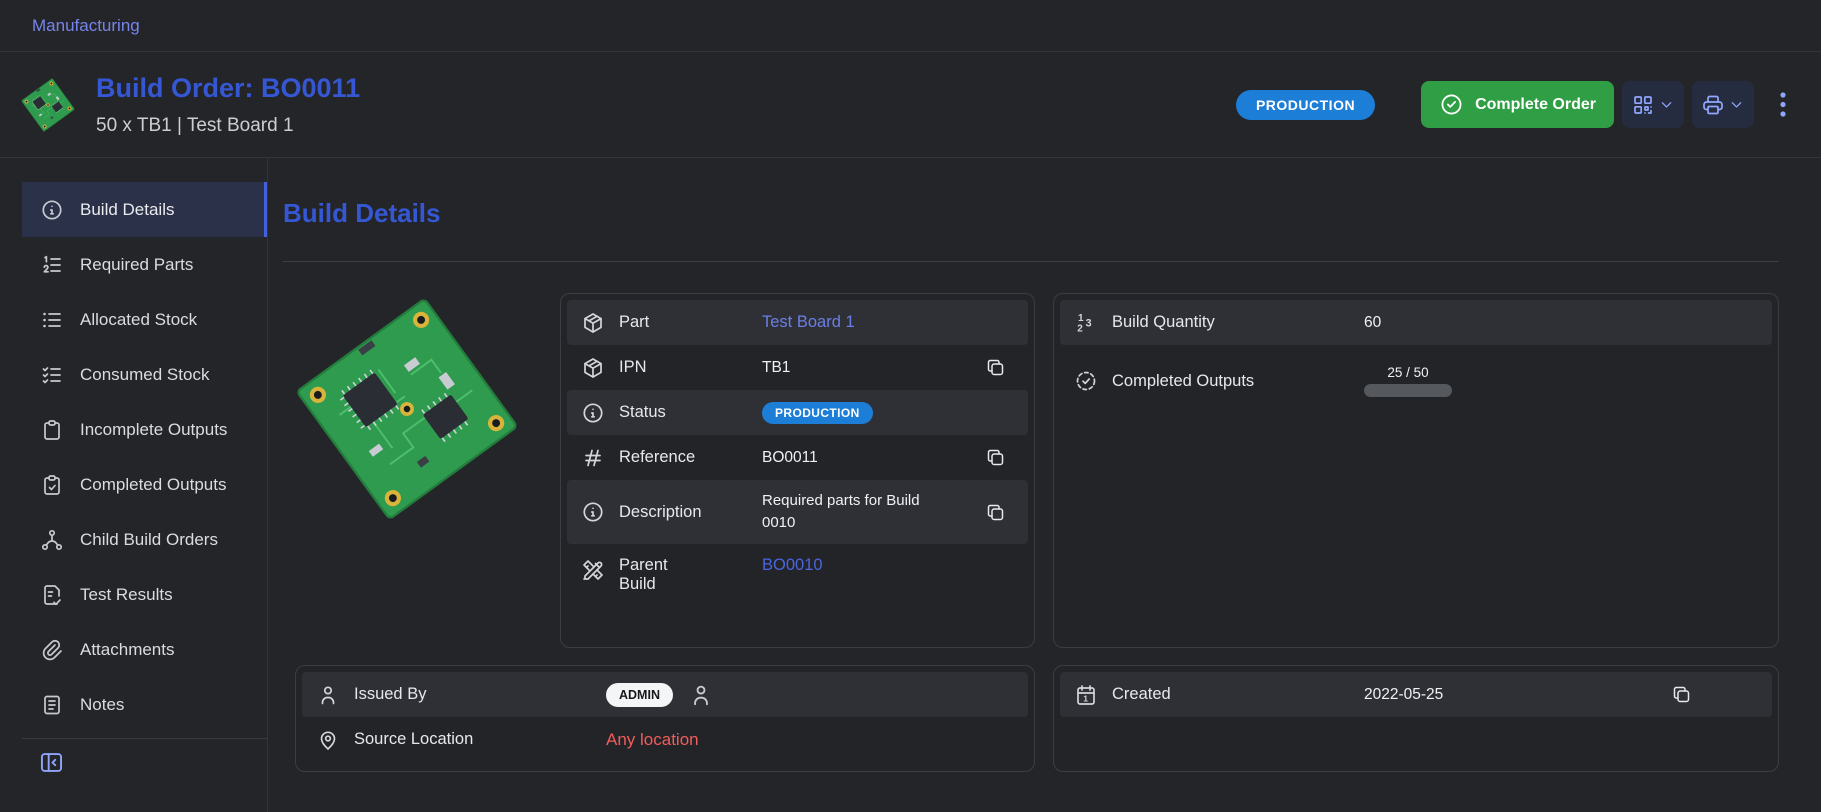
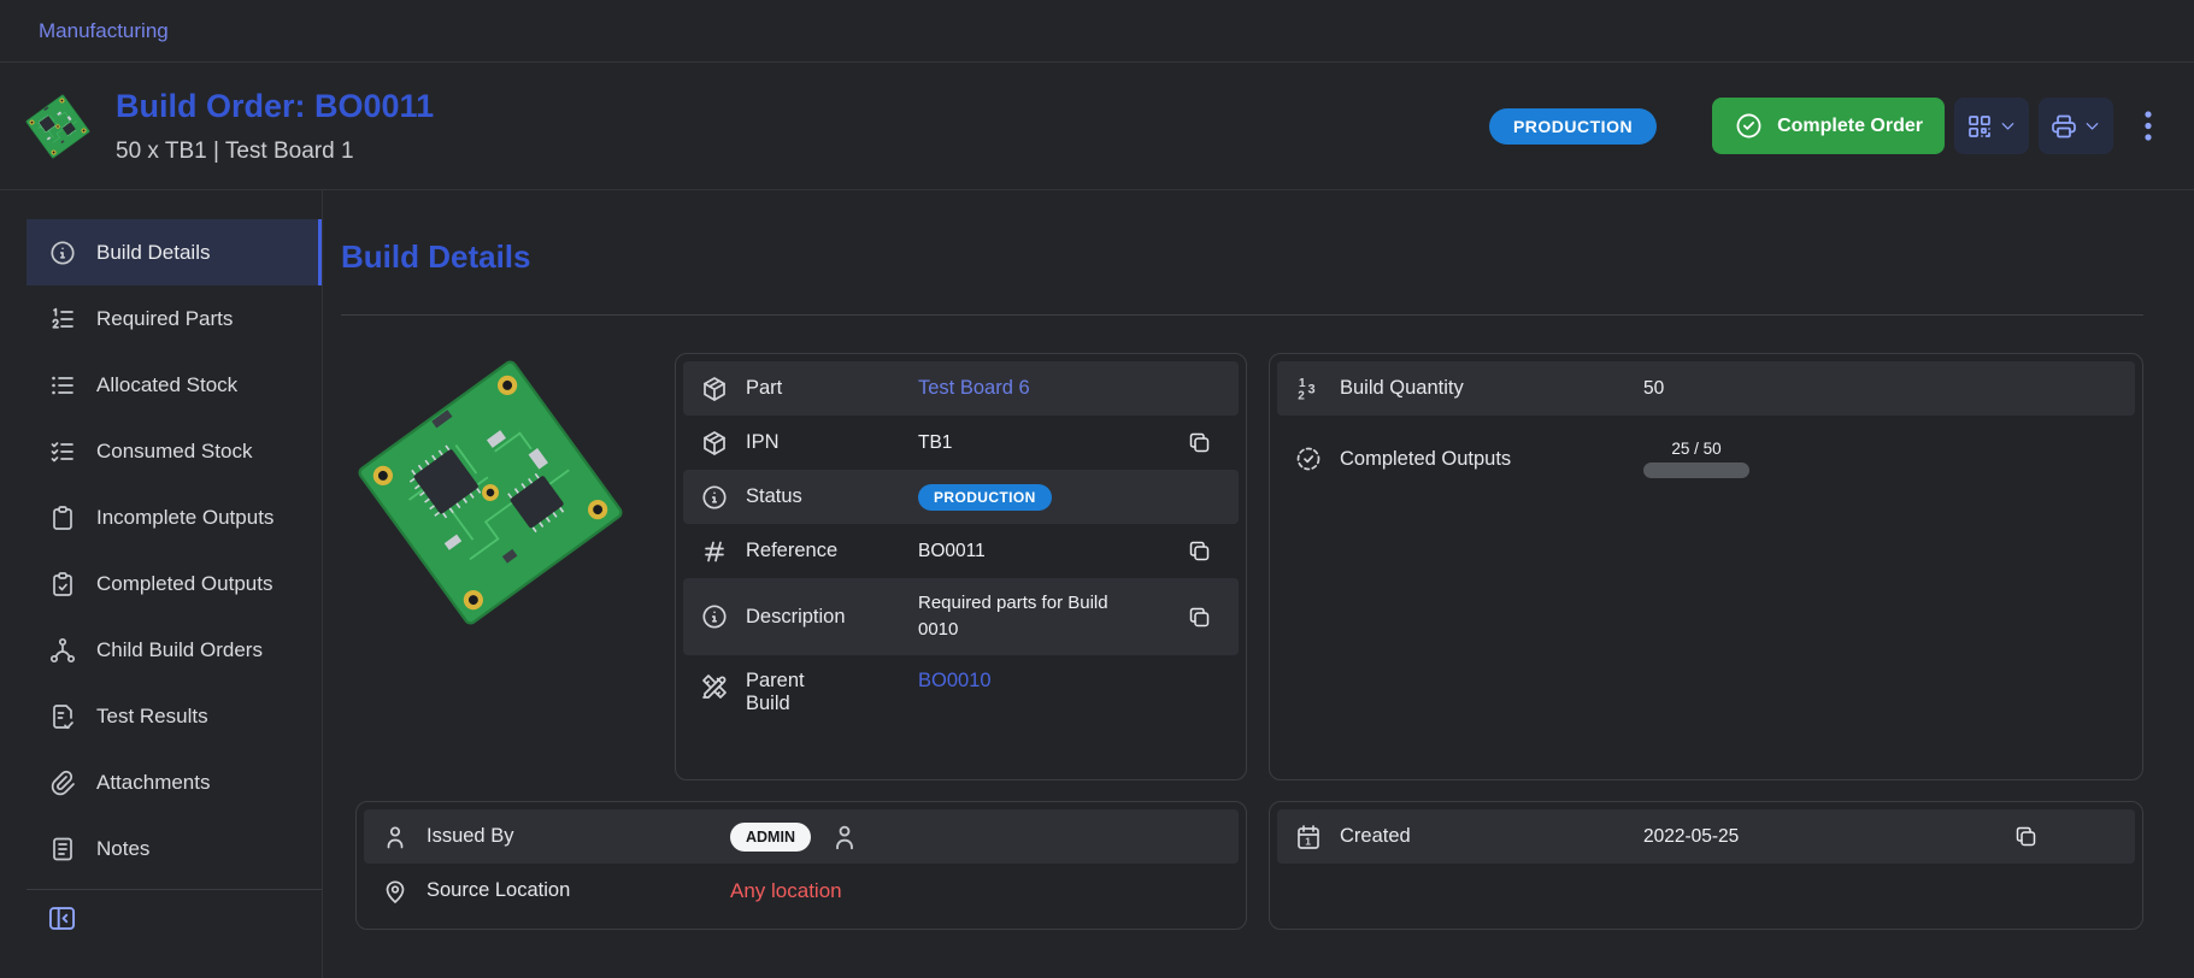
  Manufacturing
  Build Order: BO0011
  50 x TB1 | Test Board 1
  PRODUCTION
  Complete Order
  Build Details
  Required Parts
  Allocated Stock
  Consumed Stock
  Incomplete Outputs
  Completed Outputs
  Child Build Orders
  Test Results
  Attachments
  Notes
  Build Details
  Part
- Test Board 1
+ Test Board 6
  IPN
  TB1
  Status
  PRODUCTION
  Reference
  BO0011
  Description
  Required parts for Build 0010
  Parent Build
  BO0010
  1
  2
  3
  Build Quantity
- 60
+ 50
  Completed Outputs
  25 / 50
  Issued By
  ADMIN
  Source Location
  Any location
  1
  Created
  2022-05-25
